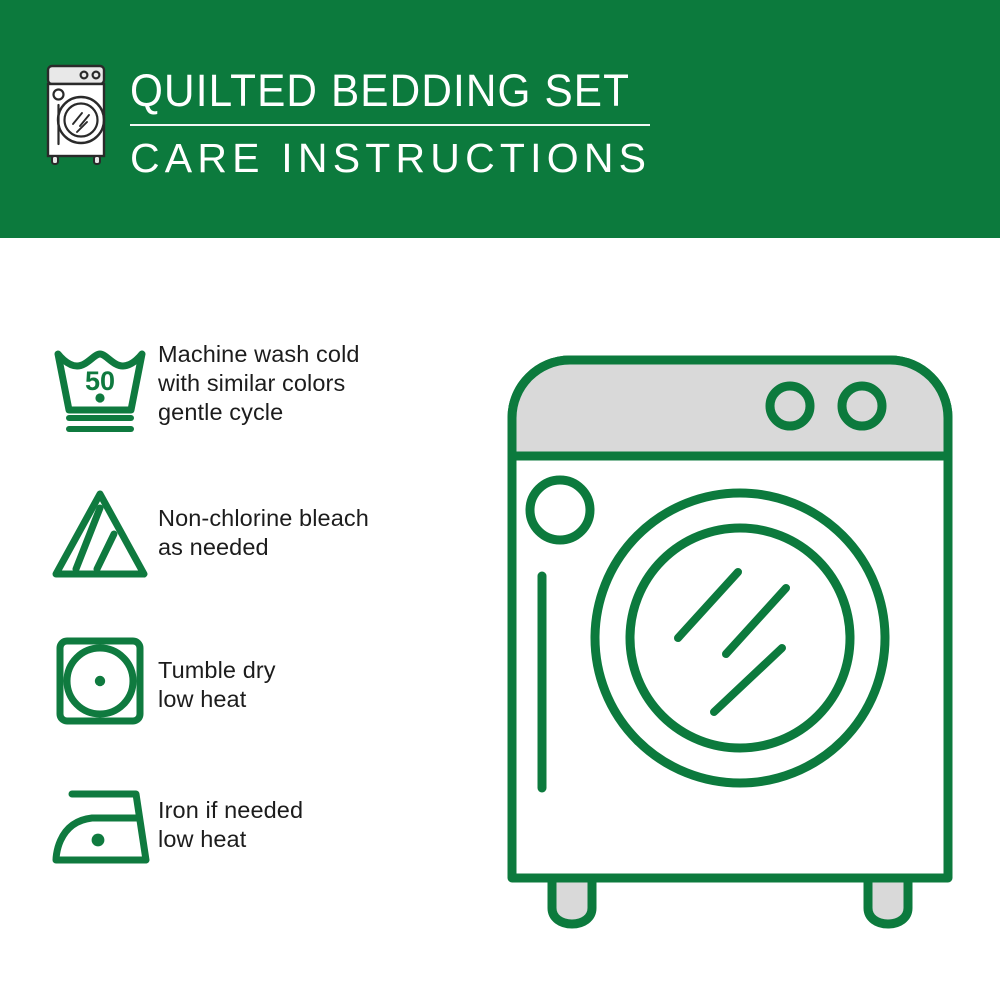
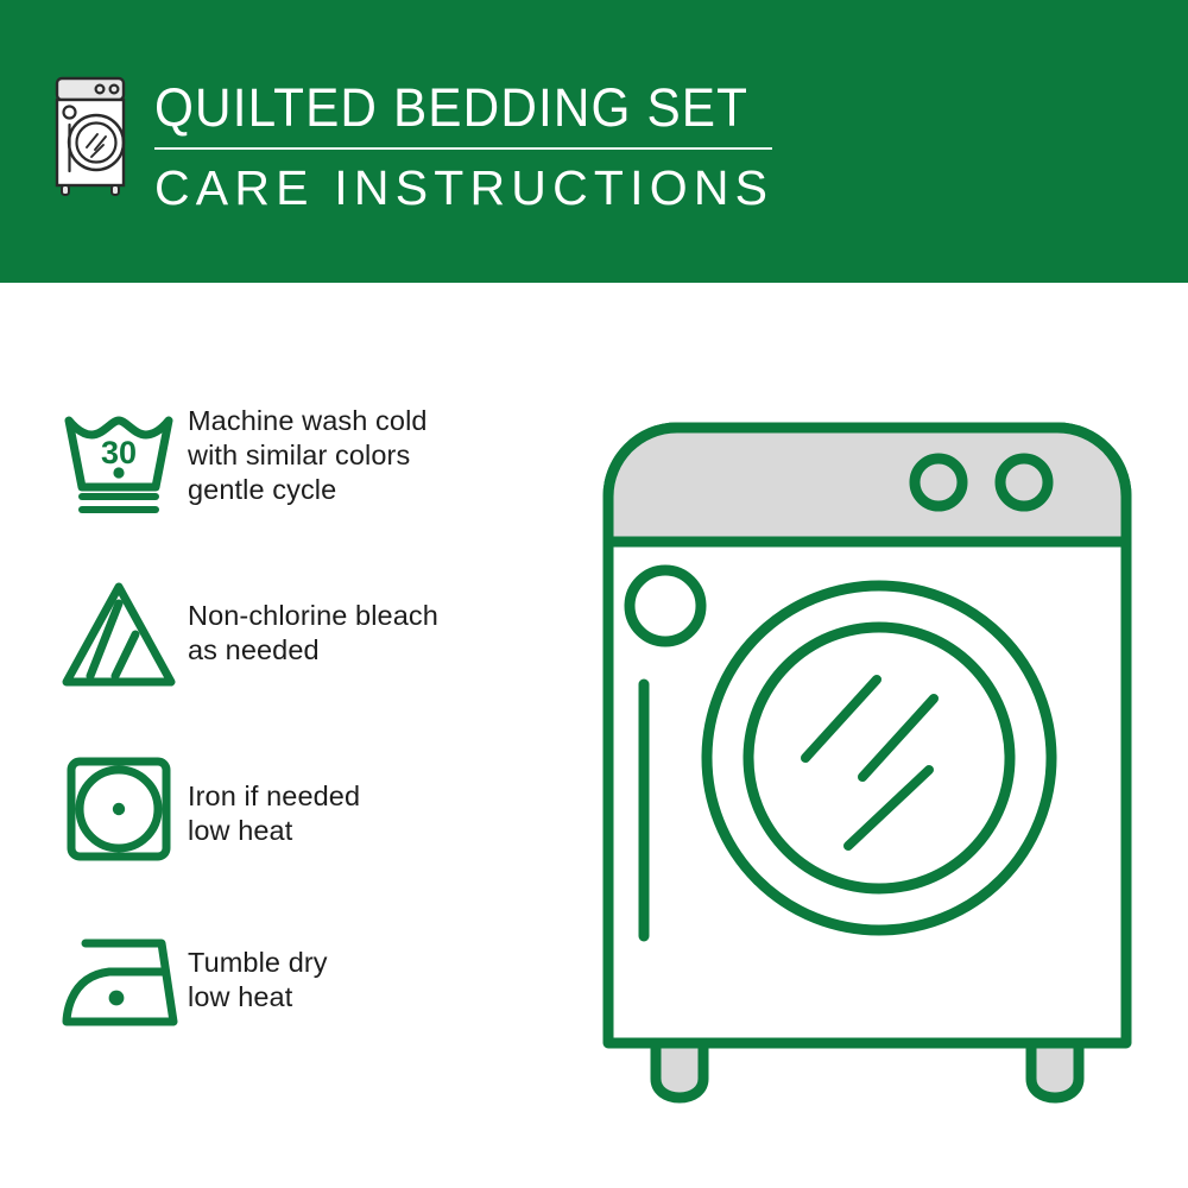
  QUILTED BEDDING SET
  CARE INSTRUCTIONS
- 50
+ 30
  Machine wash cold
  with similar colors
  gentle cycle
  Non-chlorine bleach
  as needed
- Tumble dry
+ Iron if needed
  low heat
- Iron if needed
+ Tumble dry
  low heat
